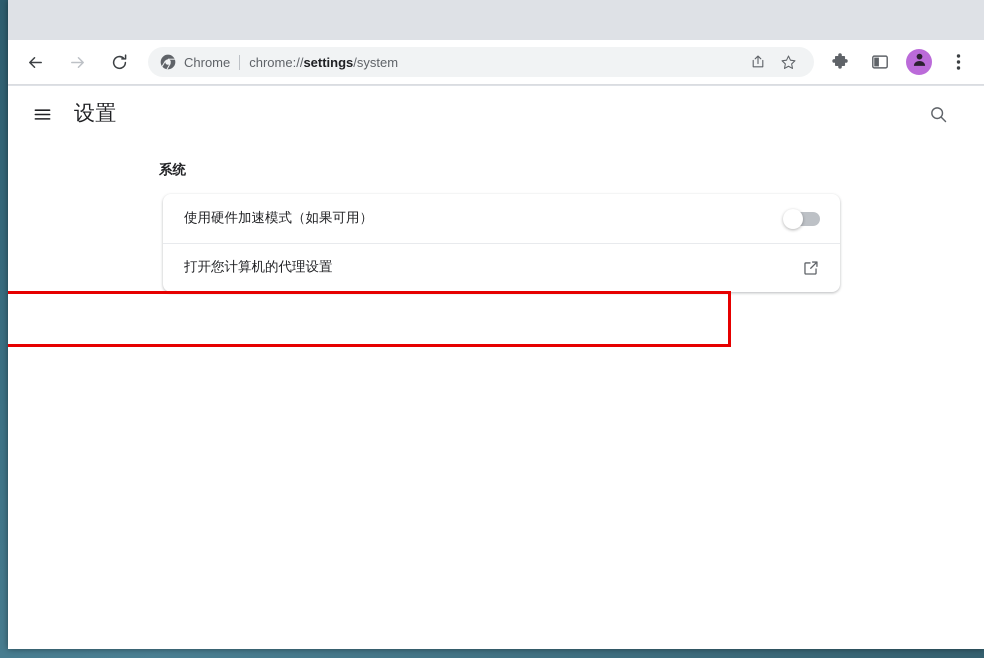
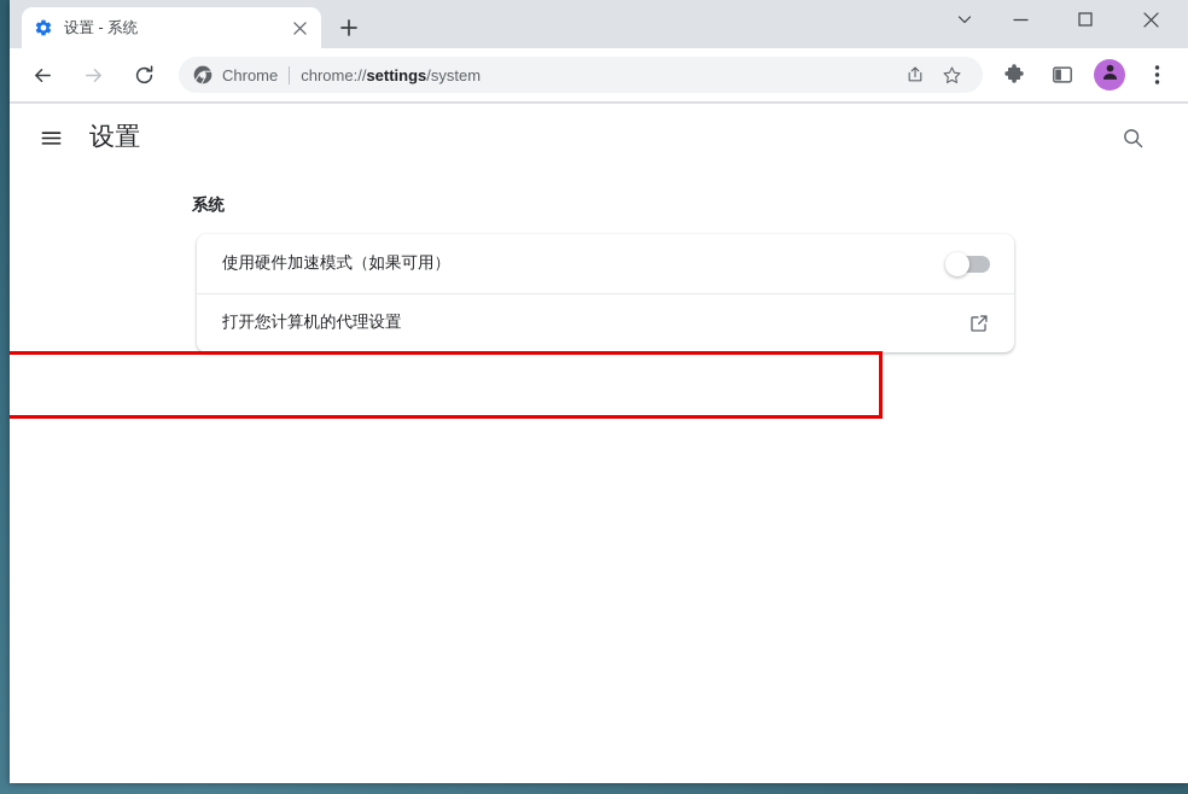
+ 设置 - 系统
  Chrome
  chrome://settings/system
  设置
  系统
  使用硬件加速模式（如果可用）
  打开您计算机的代理设置
